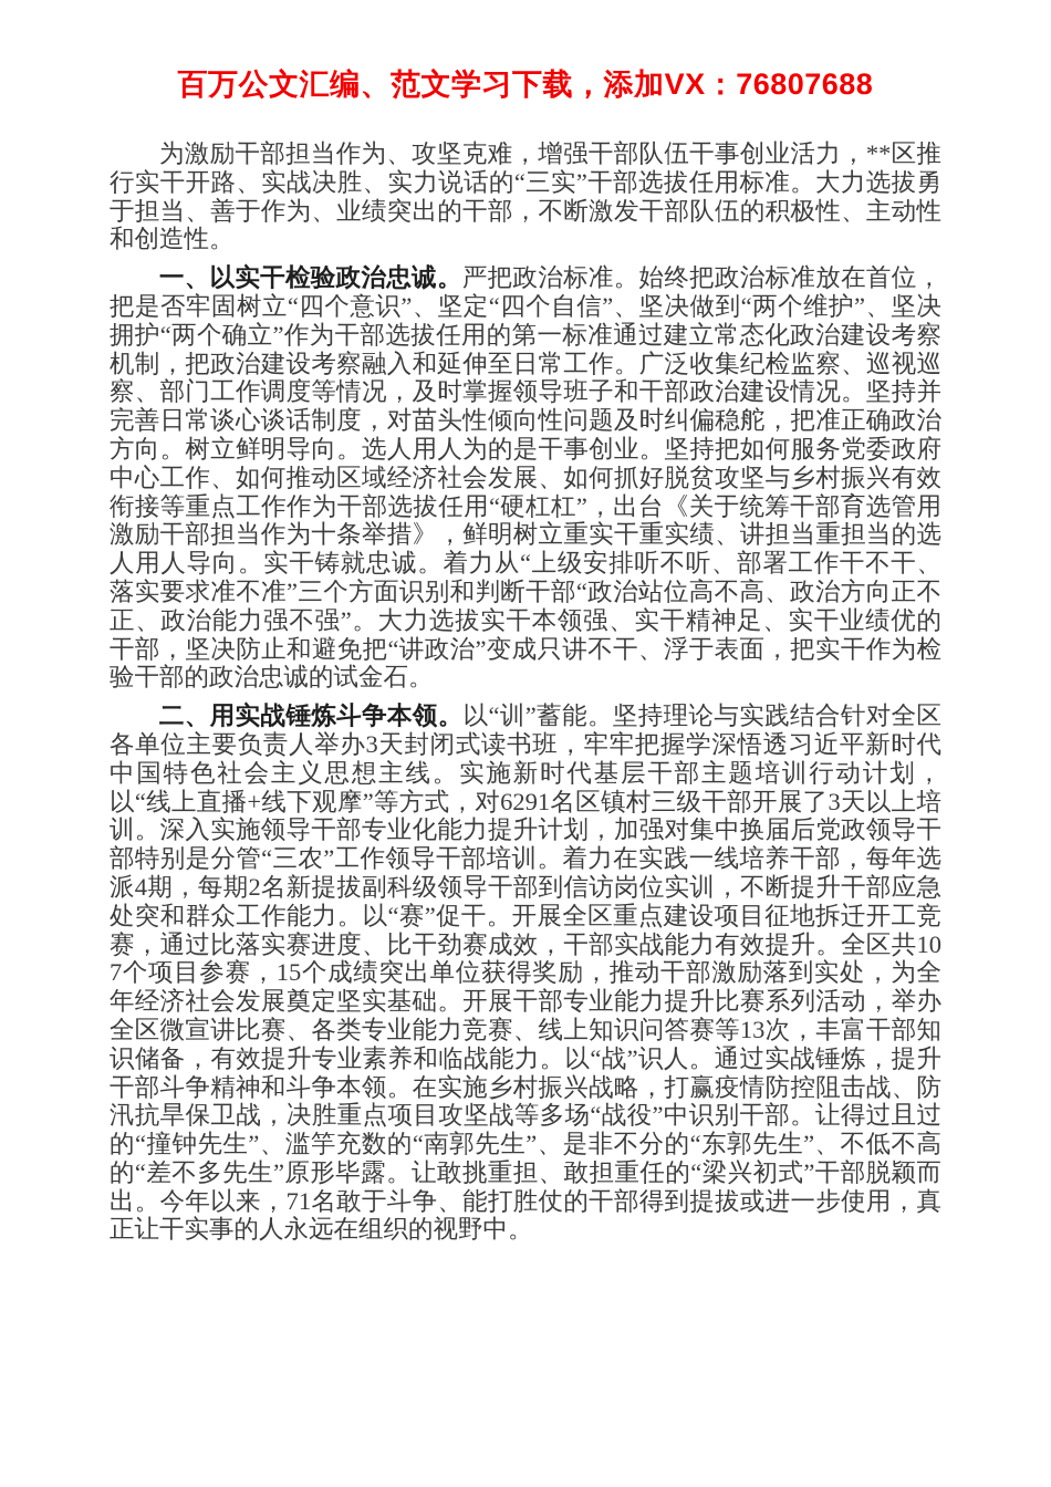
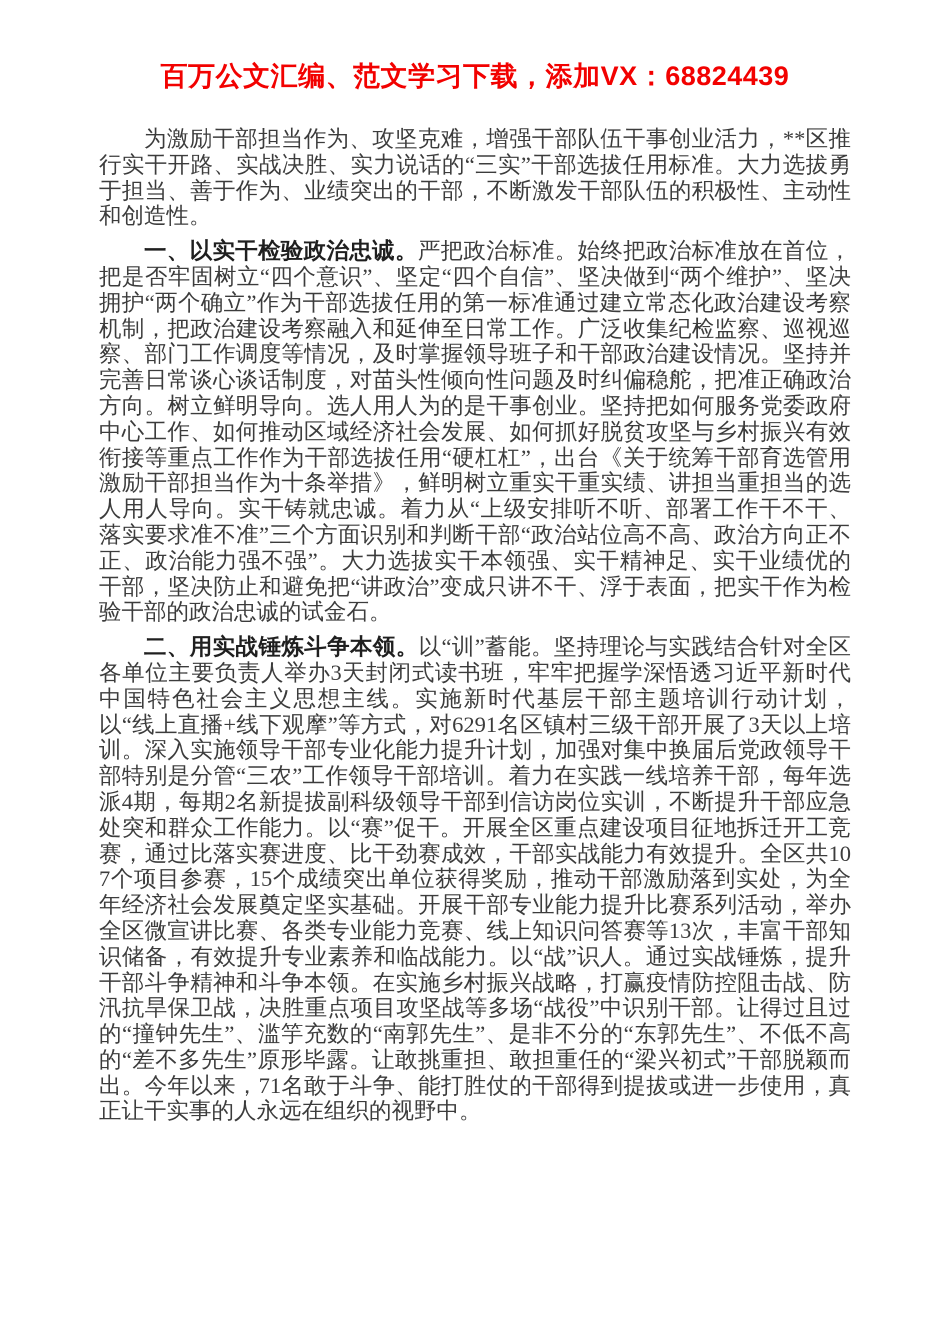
- 百万公文汇编、范文学习下载，添加VX：76807688
+ 百万公文汇编、范文学习下载，添加VX：68824439
  为激励干部担当作为、攻坚克难，增强干部队伍干事创业活力，**区推行实干开路、实战决胜、实力说话的“三实”干部选拔任用标准。大力选拔勇于担当、善于作为、业绩突出的干部，不断激发干部队伍的积极性、主动性和创造性。
  一、以实干检验政治忠诚。严把政治标准。始终把政治标准放在首位，把是否牢固树立“四个意识”、坚定“四个自信”、坚决做到“两个维护”、坚决拥护“两个确立”作为干部选拔任用的第一标准通过建立常态化政治建设考察机制，把政治建设考察融入和延伸至日常工作。广泛收集纪检监察、巡视巡察、部门工作调度等情况，及时掌握领导班子和干部政治建设情况。坚持并完善日常谈心谈话制度，对苗头性倾向性问题及时纠偏稳舵，把准正确政治方向。树立鲜明导向。选人用人为的是干事创业。坚持把如何服务党委政府中心工作、如何推动区域经济社会发展、如何抓好脱贫攻坚与乡村振兴有效衔接等重点工作作为干部选拔任用“硬杠杠”，出台《关于统筹干部育选管用激励干部担当作为十条举措》，鲜明树立重实干重实绩、讲担当重担当的选人用人导向。实干铸就忠诚。着力从“上级安排听不听、部署工作干不干、落实要求准不准”三个方面识别和判断干部“政治站位高不高、政治方向正不正、政治能力强不强”。大力选拔实干本领强、实干精神足、实干业绩优的干部，坚决防止和避免把“讲政治”变成只讲不干、浮于表面，把实干作为检验干部的政治忠诚的试金石。
  二、用实战锤炼斗争本领。以“训”蓄能。坚持理论与实践结合针对全区各单位主要负责人举办3天封闭式读书班，牢牢把握学深悟透习近平新时代中国特色社会主义思想主线。实施新时代基层干部主题培训行动计划，以“线上直播+线下观摩”等方式，对6291名区镇村三级干部开展了3天以上培训。深入实施领导干部专业化能力提升计划，加强对集中换届后党政领导干部特别是分管“三农”工作领导干部培训。着力在实践一线培养干部，每年选派4期，每期2名新提拔副科级领导干部到信访岗位实训，不断提升干部应急处突和群众工作能力。以“赛”促干。开展全区重点建设项目征地拆迁开工竞赛，通过比落实赛进度、比干劲赛成效，干部实战能力有效提升。全区共107个项目参赛，15个成绩突出单位获得奖励，推动干部激励落到实处，为全年经济社会发展奠定坚实基础。开展干部专业能力提升比赛系列活动，举办全区微宣讲比赛、各类专业能力竞赛、线上知识问答赛等13次，丰富干部知识储备，有效提升专业素养和临战能力。以“战”识人。通过实战锤炼，提升干部斗争精神和斗争本领。在实施乡村振兴战略，打赢疫情防控阻击战、防汛抗旱保卫战，决胜重点项目攻坚战等多场“战役”中识别干部。让得过且过的“撞钟先生”、滥竽充数的“南郭先生”、是非不分的“东郭先生”、不低不高的“差不多先生”原形毕露。让敢挑重担、敢担重任的“梁兴初式”干部脱颖而出。今年以来，71名敢于斗争、能打胜仗的干部得到提拔或进一步使用，真正让干实事的人永远在组织的视野中。
